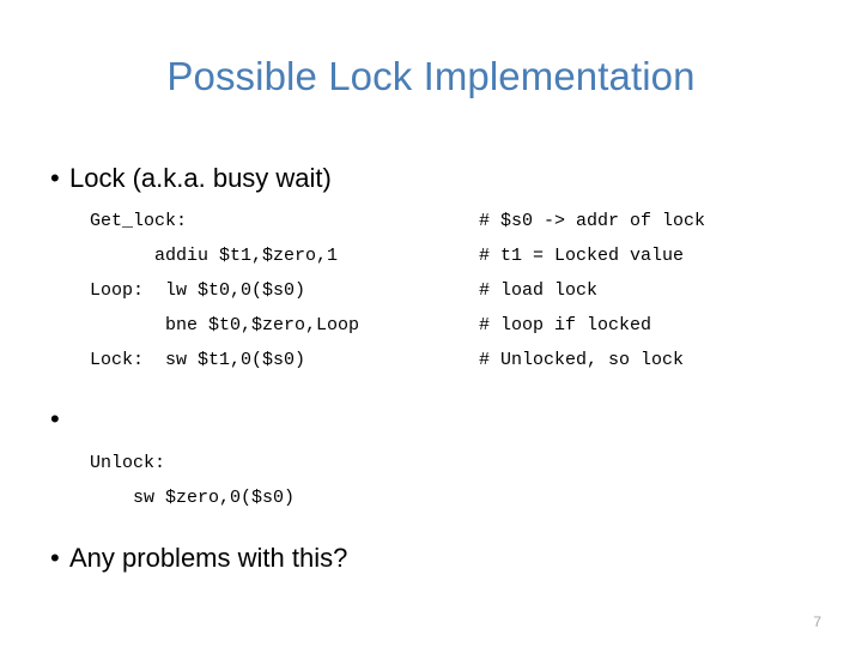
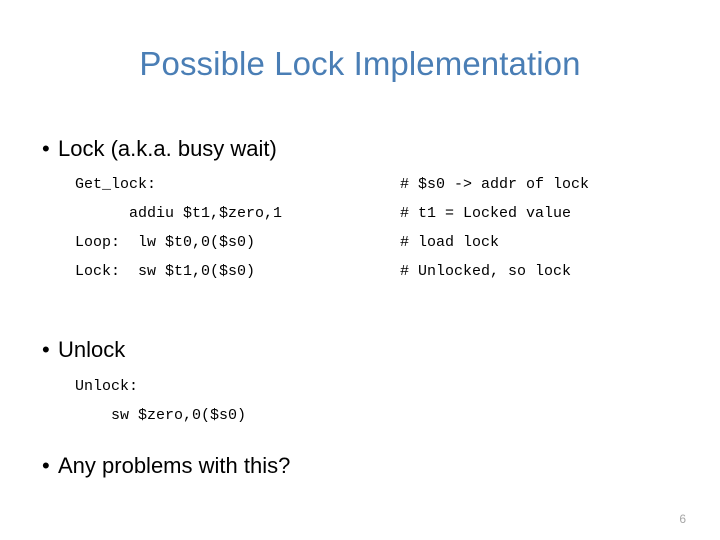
  Possible Lock Implementation
  •
  Lock (a.k.a. busy wait)
  Get_lock: # $s0 -> addr of lock
  addiu $t1,$zero,1 # t1 = Locked value
  Loop: lw $t0,0($s0) # load lock
- bne $t0,$zero,Loop # loop if locked
  Lock: sw $t1,0($s0) # Unlocked, so lock
  •
+ Unlock
  Unlock:
  sw $zero,0($s0)
  •
  Any problems with this?
- 7
+ 6
